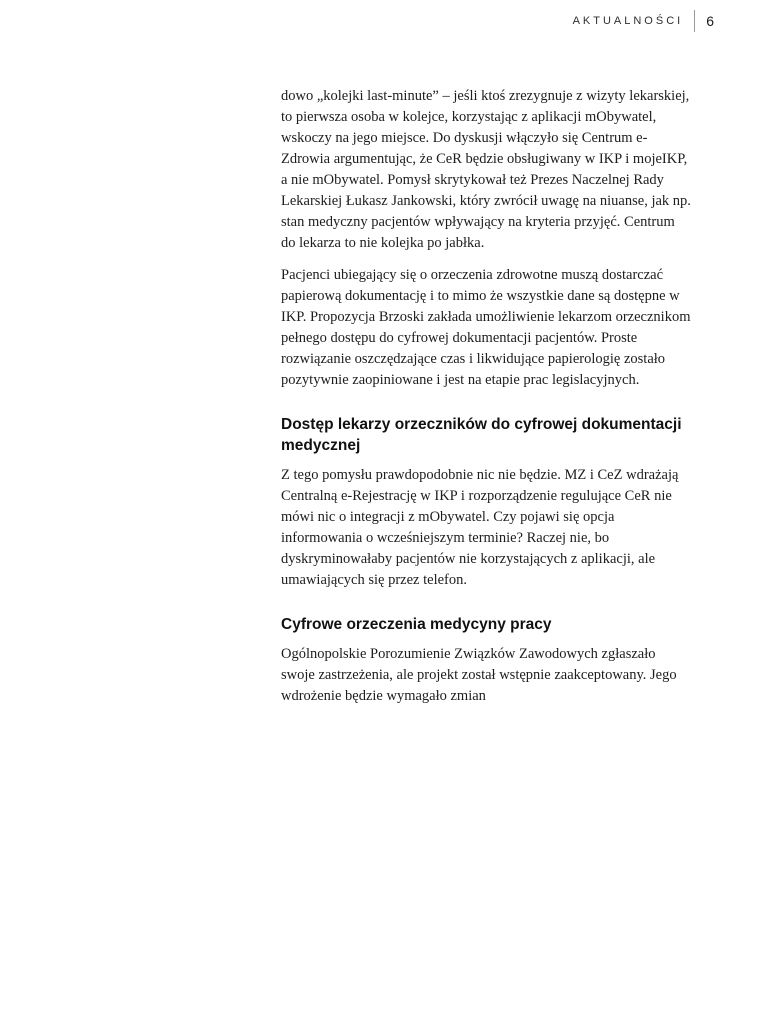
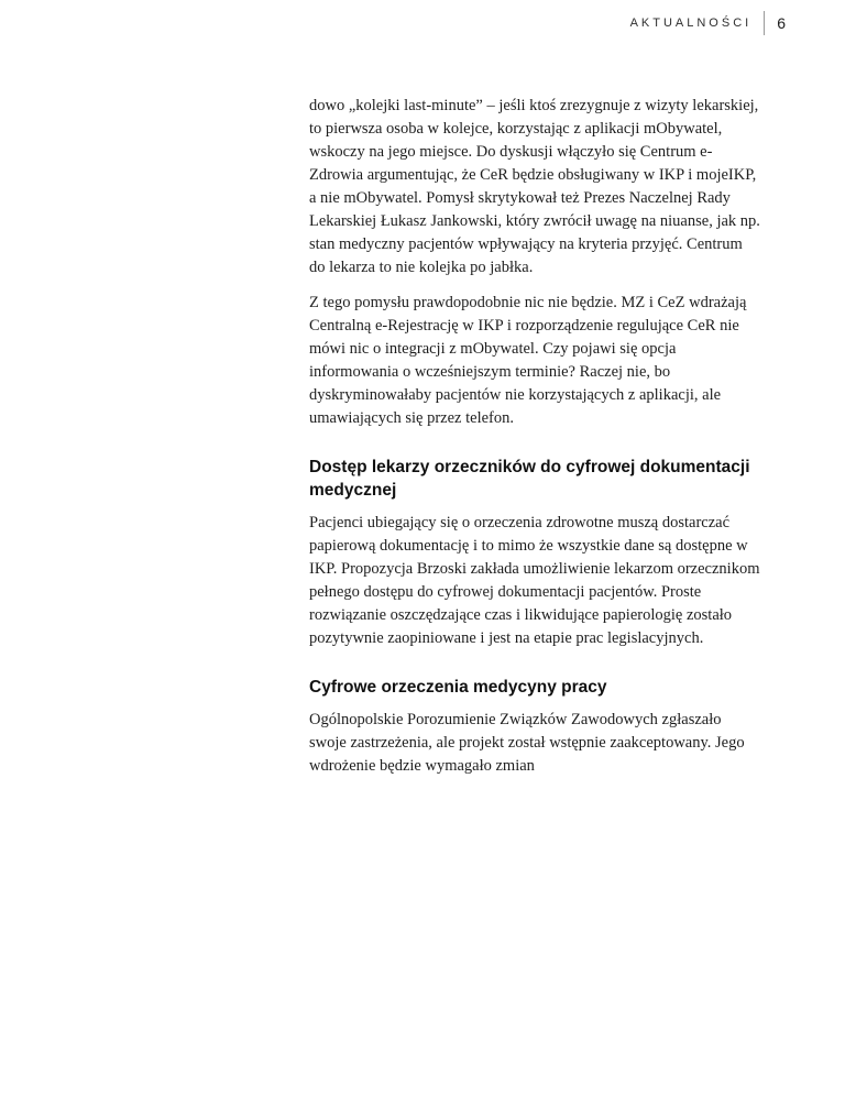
  AKTUALNOŚCI
  6
  dowo „kolejki last-minute” – jeśli ktoś zrezygnuje z wizyty lekarskiej, to pierwsza osoba w kolejce, korzystając z aplikacji mObywatel, wskoczy na jego miejsce. Do dyskusji włączyło się Centrum e-Zdrowia argumentując, że CeR będzie obsługiwany w IKP i mojeIKP, a nie mObywatel. Pomysł skrytykował też Prezes Naczelnej Rady Lekarskiej Łukasz Jankowski, który zwrócił uwagę na niuanse, jak np. stan medyczny pacjentów wpływający na kryteria przyjęć. Centrum do lekarza to nie kolejka po jabłka.
- Pacjenci ubiegający się o orzeczenia zdrowotne muszą dostarczać papierową dokumentację i to mimo że wszystkie dane są dostępne w IKP. Propozycja Brzoski zakłada umożliwienie lekarzom orzecznikom pełnego dostępu do cyfrowej dokumentacji pacjentów. Proste rozwiązanie oszczędzające czas i likwidujące papierologię zostało pozytywnie zaopiniowane i jest na etapie prac legislacyjnych.
+ Z tego pomysłu prawdopodobnie nic nie będzie. MZ i CeZ wdrażają Centralną e-Rejestrację w IKP i rozporządzenie regulujące CeR nie mówi nic o integracji z mObywatel. Czy pojawi się opcja informowania o wcześniejszym terminie? Raczej nie, bo dyskryminowałaby pacjentów nie korzystających z aplikacji, ale umawiających się przez telefon.
  Dostęp lekarzy orzeczników do cyfrowej dokumentacji medycznej
- Z tego pomysłu prawdopodobnie nic nie będzie. MZ i CeZ wdrażają Centralną e-Rejestrację w IKP i rozporządzenie regulujące CeR nie mówi nic o integracji z mObywatel. Czy pojawi się opcja informowania o wcześniejszym terminie? Raczej nie, bo dyskryminowałaby pacjentów nie korzystających z aplikacji, ale umawiających się przez telefon.
+ Pacjenci ubiegający się o orzeczenia zdrowotne muszą dostarczać papierową dokumentację i to mimo że wszystkie dane są dostępne w IKP. Propozycja Brzoski zakłada umożliwienie lekarzom orzecznikom pełnego dostępu do cyfrowej dokumentacji pacjentów. Proste rozwiązanie oszczędzające czas i likwidujące papierologię zostało pozytywnie zaopiniowane i jest na etapie prac legislacyjnych.
  Cyfrowe orzeczenia medycyny pracy
  Ogólnopolskie Porozumienie Związków Zawodowych zgłaszało swoje zastrzeżenia, ale projekt został wstępnie zaakceptowany. Jego wdrożenie będzie wymagało zmian
